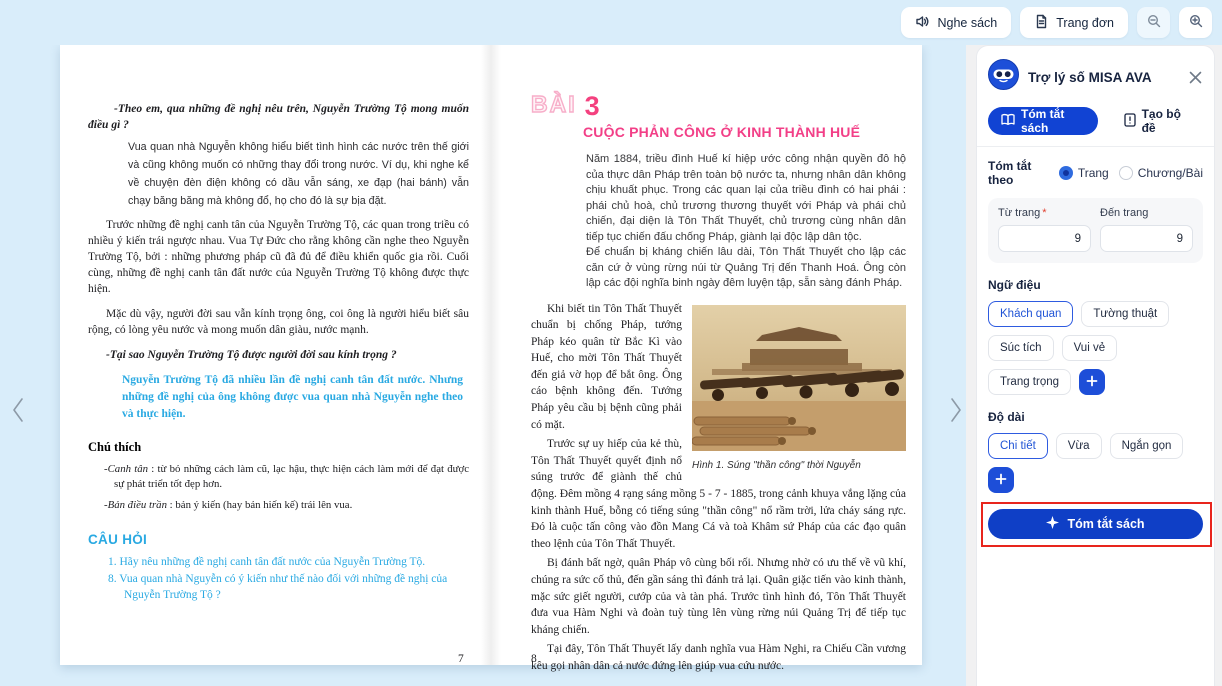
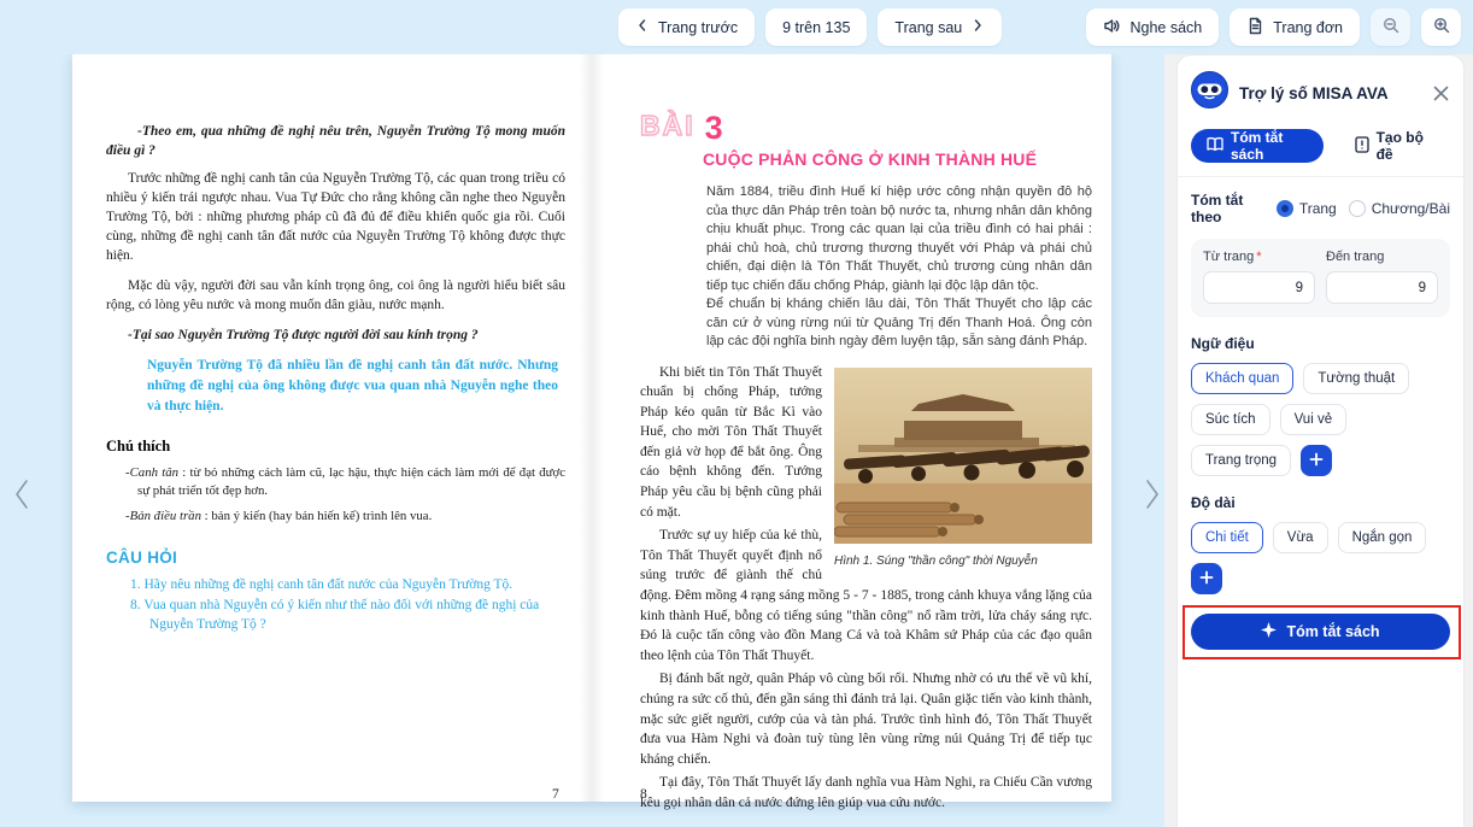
+ Trang trước
+ 9 trên 135
+ Trang sau
  Nghe sách
  Trang đơn
  -Theo em, qua những đề nghị nêu trên, Nguyễn Trường Tộ mong muốn điều gì ?
- Vua quan nhà Nguyễn không hiểu biết tình hình các nước trên thế giới và cũng không muốn có những thay đổi trong nước. Ví dụ, khi nghe kể về chuyện đèn điện không có dầu vẫn sáng, xe đạp (hai bánh) vẫn chạy băng băng mà không đổ, họ cho đó là sự bịa đặt.
  Trước những đề nghị canh tân của Nguyễn Trường Tộ, các quan trong triều có nhiều ý kiến trái ngược nhau. Vua Tự Đức cho rằng không cần nghe theo Nguyễn Trường Tộ, bởi : những phương pháp cũ đã đủ để điều khiển quốc gia rồi. Cuối cùng, những đề nghị canh tân đất nước của Nguyễn Trường Tộ không được thực hiện.
  Mặc dù vậy, người đời sau vẫn kính trọng ông, coi ông là người hiểu biết sâu rộng, có lòng yêu nước và mong muốn dân giàu, nước mạnh.
  -Tại sao Nguyễn Trường Tộ được người đời sau kính trọng ?
  Nguyễn Trường Tộ đã nhiều lần đề nghị canh tân đất nước. Nhưng những đề nghị của ông không được vua quan nhà Nguyễn nghe theo và thực hiện.
  Chú thích
  -Canh tân : từ bỏ những cách làm cũ, lạc hậu, thực hiện cách làm mới để đạt được sự phát triển tốt đẹp hơn.
- -Bản điều trần : bản ý kiến (hay bản hiến kế) trái lên vua.
+ -Bản điều trần : bản ý kiến (hay bản hiến kế) trình lên vua.
  CÂU HỎI
  1. Hãy nêu những đề nghị canh tân đất nước của Nguyễn Trường Tộ.
  8. Vua quan nhà Nguyễn có ý kiến như thế nào đối với những đề nghị của Nguyễn Trường Tộ ?
  7
  BÀI
  3
  CUỘC PHẢN CÔNG Ở KINH THÀNH HUẾ
  Năm 1884, triều đình Huế kí hiệp ước công nhận quyền đô hộ của thực dân Pháp trên toàn bộ nước ta, nhưng nhân dân không chịu khuất phục. Trong các quan lại của triều đình có hai phái : phái chủ hoà, chủ trương thương thuyết với Pháp và phái chủ chiến, đại diện là Tôn Thất Thuyết, chủ trương cùng nhân dân tiếp tục chiến đấu chống Pháp, giành lại độc lập dân tộc.
  Để chuẩn bị kháng chiến lâu dài, Tôn Thất Thuyết cho lập các căn cứ ở vùng rừng núi từ Quảng Trị đến Thanh Hoá. Ông còn lập các đội nghĩa binh ngày đêm luyện tập, sẵn sàng đánh Pháp.
  Hình 1. Súng "thần công" thời Nguyễn
  Khi biết tin Tôn Thất Thuyết chuẩn bị chống Pháp, tướng Pháp kéo quân từ Bắc Kì vào Huế, cho mời Tôn Thất Thuyết đến giả vờ họp để bắt ông. Ông cáo bệnh không đến. Tướng Pháp yêu cầu bị bệnh cũng phải có mặt.
  Trước sự uy hiếp của kẻ thù, Tôn Thất Thuyết quyết định nổ súng trước để giành thế chủ động. Đêm mồng 4 rạng sáng mồng 5 - 7 - 1885, trong cảnh khuya vắng lặng của kinh thành Huế, bỗng có tiếng súng "thần công" nổ rầm trời, lửa cháy sáng rực. Đó là cuộc tấn công vào đồn Mang Cá và toà Khâm sứ Pháp của các đạo quân theo lệnh của Tôn Thất Thuyết.
  Bị đánh bất ngờ, quân Pháp vô cùng bối rối. Nhưng nhờ có ưu thế về vũ khí, chúng ra sức cố thủ, đến gần sáng thì đánh trả lại. Quân giặc tiến vào kinh thành, mặc sức giết người, cướp của và tàn phá. Trước tình hình đó, Tôn Thất Thuyết đưa vua Hàm Nghi và đoàn tuỳ tùng lên vùng rừng núi Quảng Trị để tiếp tục kháng chiến.
  Tại đây, Tôn Thất Thuyết lấy danh nghĩa vua Hàm Nghi, ra Chiếu Cần vương kêu gọi nhân dân cả nước đứng lên giúp vua cứu nước.
  8
  Trợ lý số MISA AVA
  Tóm tắt sách
  Tạo bộ đề
  Tóm tắt theo
  Trang
  Chương/Bài
  Từ trang *
  Đến trang
  9
  9
  Ngữ điệu
  Khách quan
  Tường thuật
  Súc tích
  Vui vẻ
  Trang trọng
  Độ dài
  Chi tiết
  Vừa
  Ngắn gọn
  Tóm tắt sách
